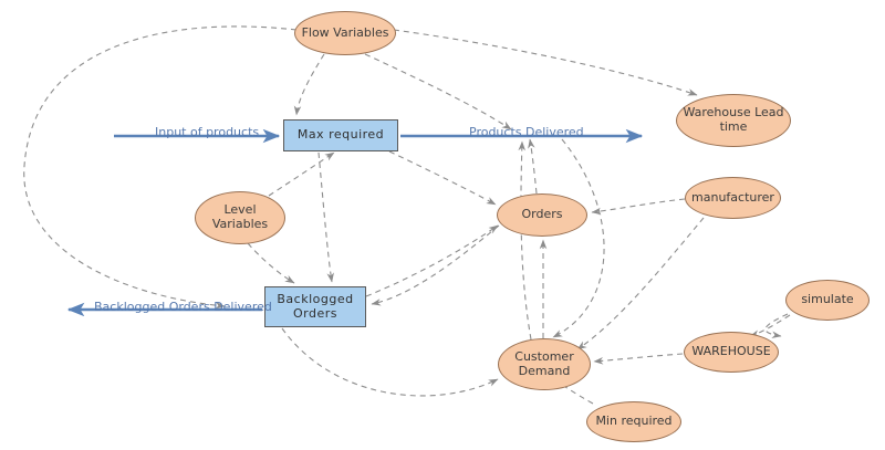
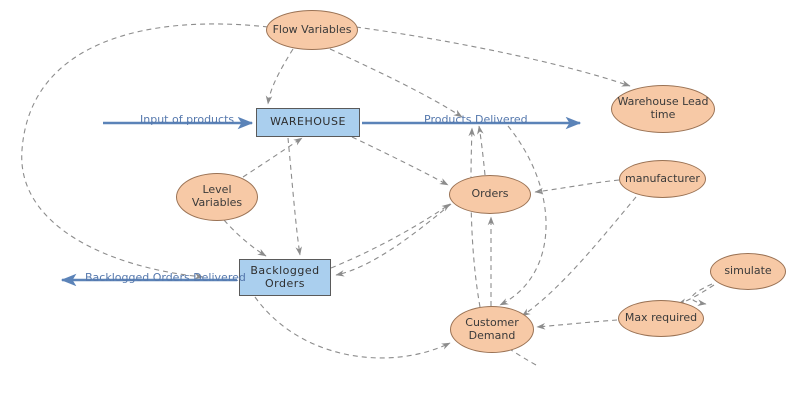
  Flow Variables
- Max required
+ WAREHOUSE
  Warehouse Lead
  time
  Level
  Variables
  Orders
  manufacturer
  Backlogged
  Orders
  Customer
  Demand
  simulate
- WAREHOUSE
+ Max required
- Min required
  Input of products
  Products Delivered
  Backlogged Orders Delivered
